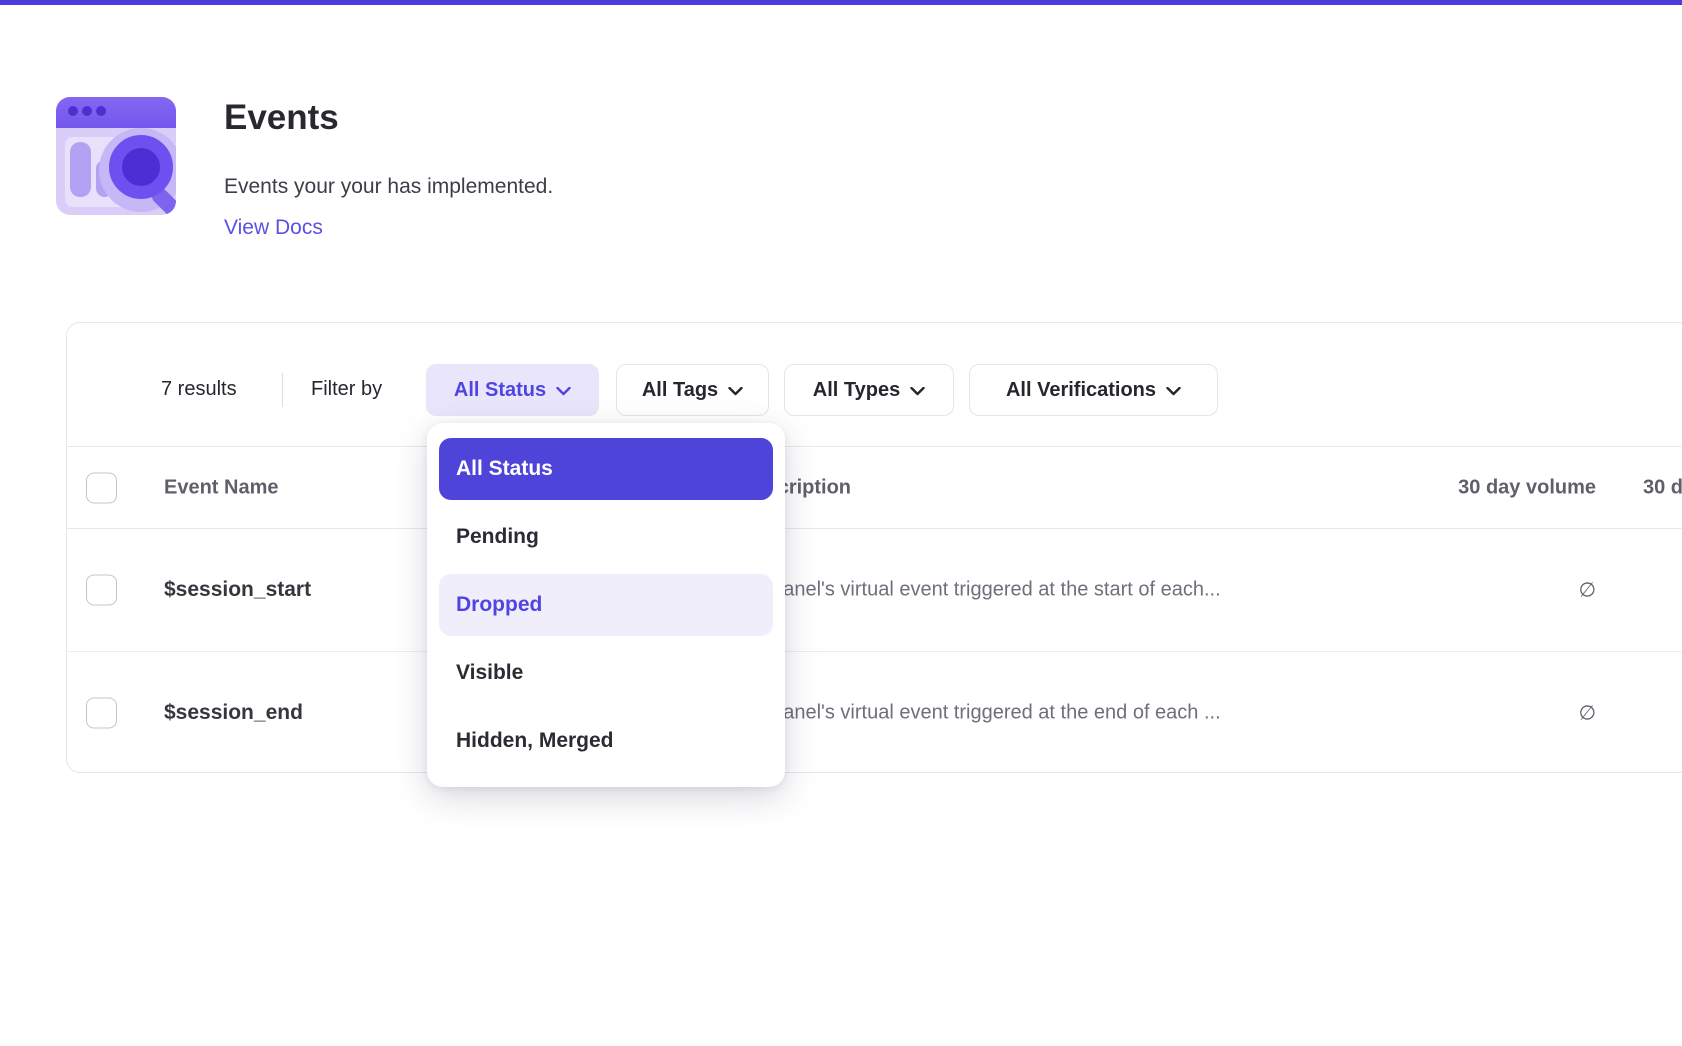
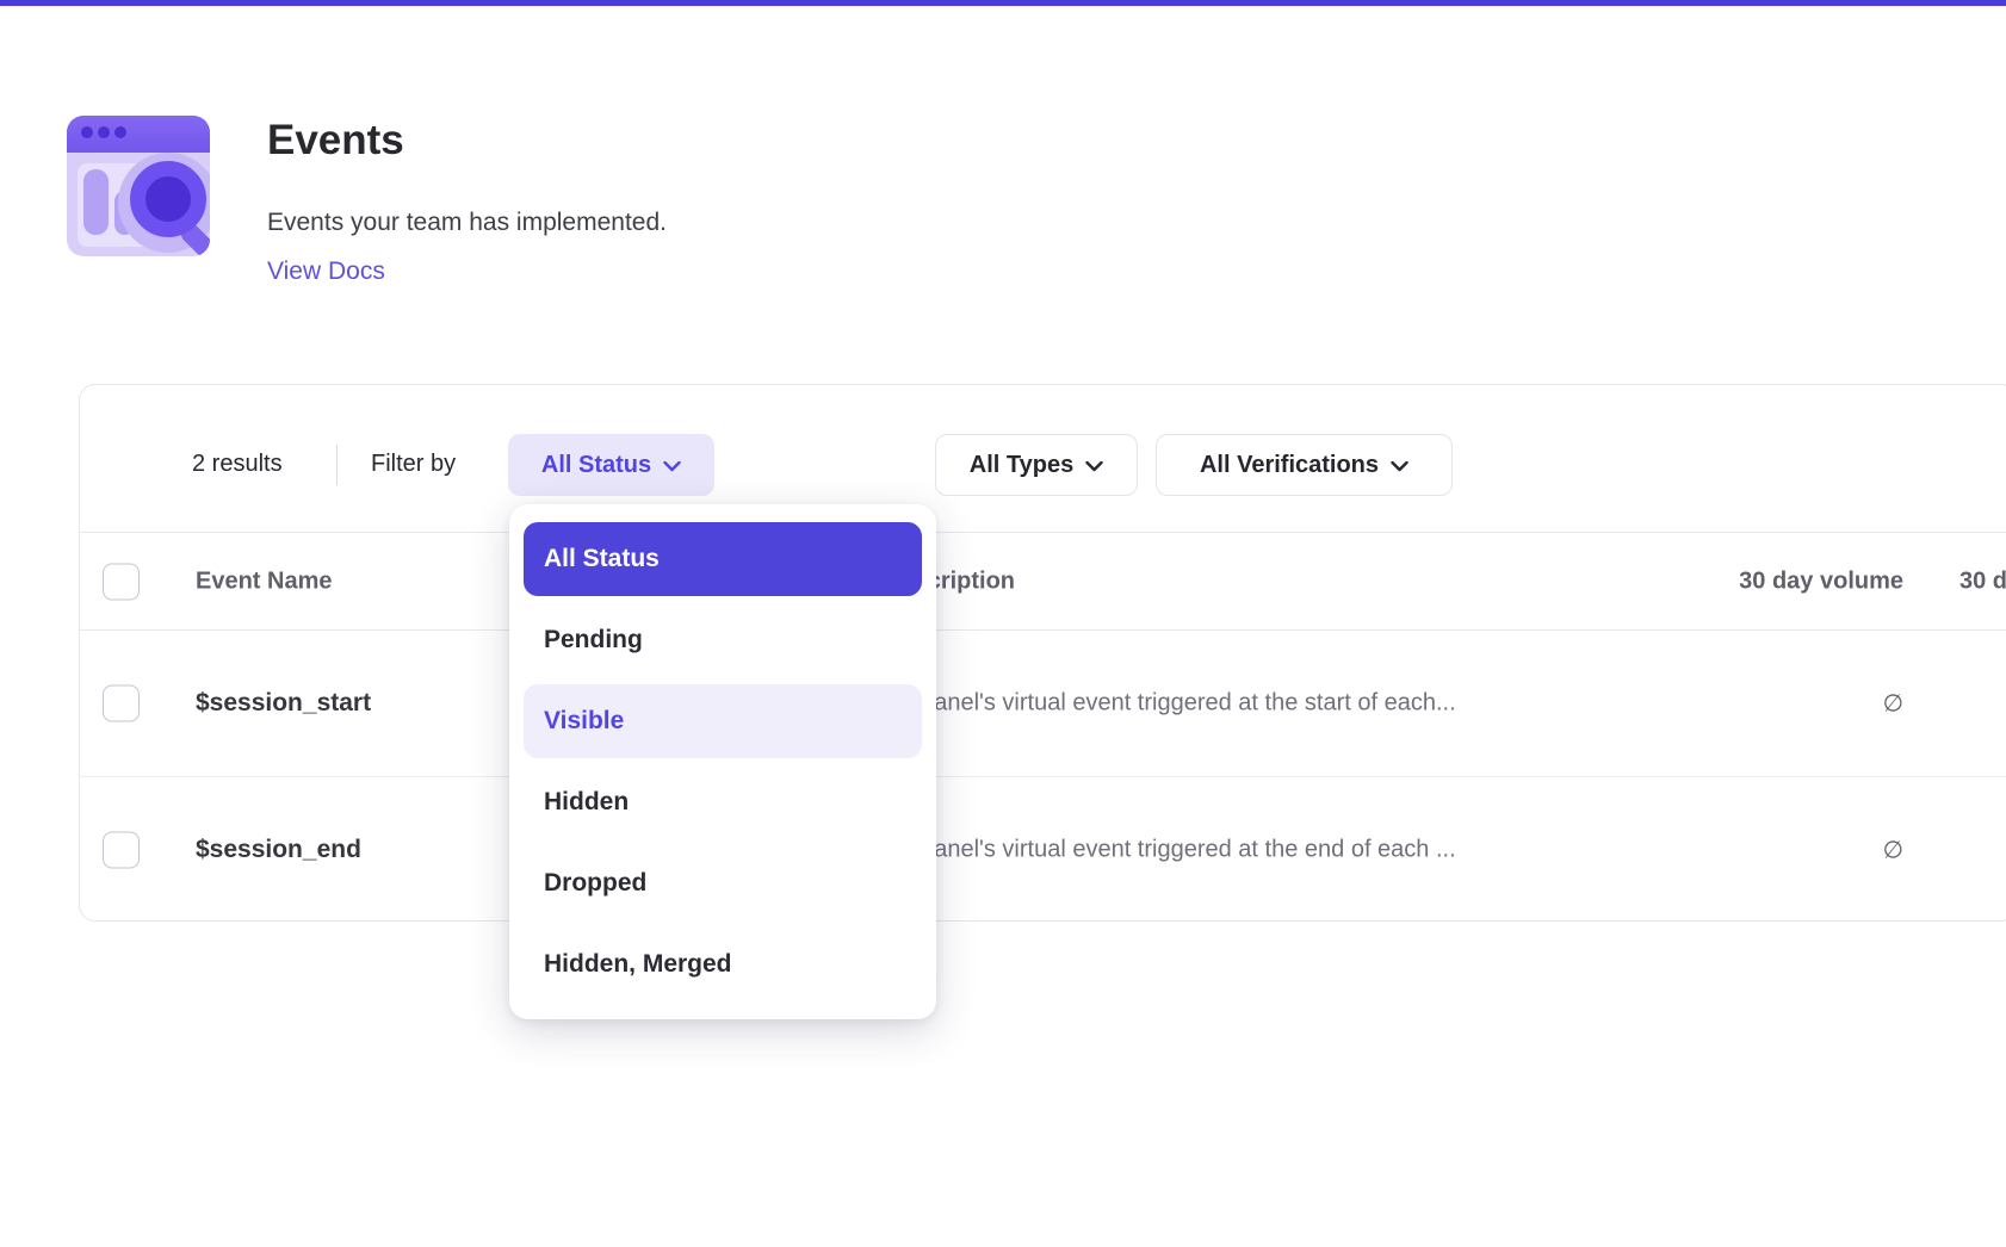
  Events
- Events your your has implemented.
+ Events your team has implemented.
  View Docs
- 7 results
+ 2 results
  Filter by
  All Status
- All Tags
  All Types
  All Verifications
  Event Name
  30 day volume
  30 d
  $session_start
  anel's virtual event triggered at the start of each...
  ∅
  $session_end
  anel's virtual event triggered at the end of each ...
  ∅
  All Status
  Pending
- Dropped
+ Visible
+ Hidden
- Visible
+ Dropped
  Hidden, Merged
